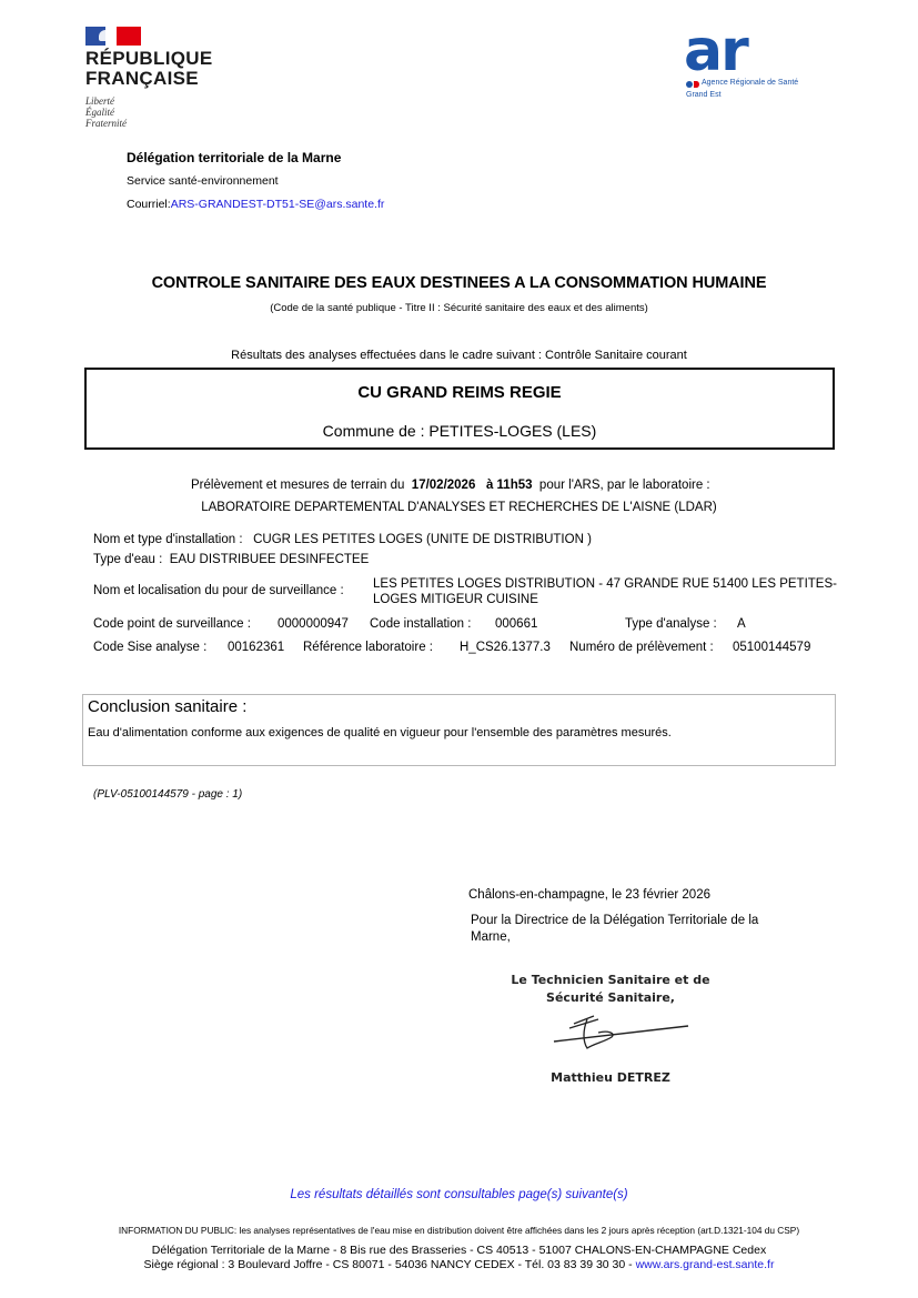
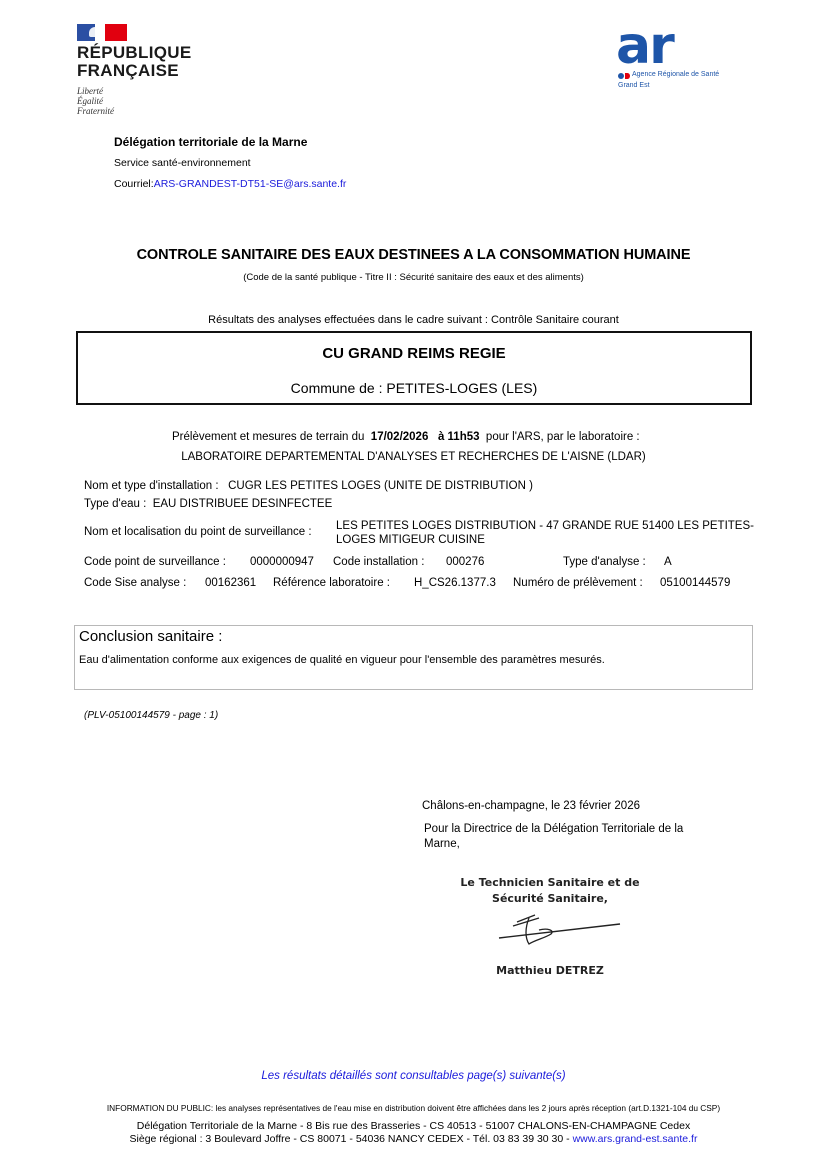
  RÉPUBLIQUE
  FRANÇAISE
  Liberté
  Égalité
  Fraternité
  ar
  Délégation territoriale de la Marne
  Service santé-environnement
  Courriel:ARS-GRANDEST-DT51-SE@ars.sante.fr
  CONTROLE SANITAIRE DES EAUX DESTINEES A LA CONSOMMATION HUMAINE
  (Code de la santé publique - Titre II : Sécurité sanitaire des eaux et des aliments)
  Résultats des analyses effectuées dans le cadre suivant : Contrôle Sanitaire courant
  CU GRAND REIMS REGIE
  Commune de : PETITES-LOGES (LES)
  Prélèvement et mesures de terrain du 17/02/2026 à 11h53 pour l'ARS, par le laboratoire :
  LABORATOIRE DEPARTEMENTAL D'ANALYSES ET RECHERCHES DE L'AISNE (LDAR)
  Nom et type d'installation : CUGR LES PETITES LOGES (UNITE DE DISTRIBUTION )
  Type d'eau : EAU DISTRIBUEE DESINFECTEE
- Nom et localisation du pour de surveillance :
+ Nom et localisation du point de surveillance :
  LES PETITES LOGES DISTRIBUTION - 47 GRANDE RUE 51400 LES PETITES-LOGES MITIGEUR CUISINE
  Code point de surveillance :
  0000000947
  Code installation :
- 000661
+ 000276
  Type d'analyse :
  A
  Code Sise analyse :
  00162361
  Référence laboratoire :
  H_CS26.1377.3
  Numéro de prélèvement :
  05100144579
  Conclusion sanitaire :
  Eau d'alimentation conforme aux exigences de qualité en vigueur pour l'ensemble des paramètres mesurés.
  (PLV-05100144579 - page : 1)
  Châlons-en-champagne, le 23 février 2026
  Pour la Directrice de la Délégation Territoriale de la Marne,
  Le Technicien Sanitaire et de
  Sécurité Sanitaire,
  Matthieu DETREZ
  Les résultats détaillés sont consultables page(s) suivante(s)
  INFORMATION DU PUBLIC: les analyses représentatives de l'eau mise en distribution doivent être affichées dans les 2 jours après réception (art.D.1321-104 du CSP)
  Délégation Territoriale de la Marne - 8 Bis rue des Brasseries - CS 40513 - 51007 CHALONS-EN-CHAMPAGNE Cedex
  Siège régional : 3 Boulevard Joffre - CS 80071 - 54036 NANCY CEDEX - Tél. 03 83 39 30 30 - www.ars.grand-est.sante.fr
